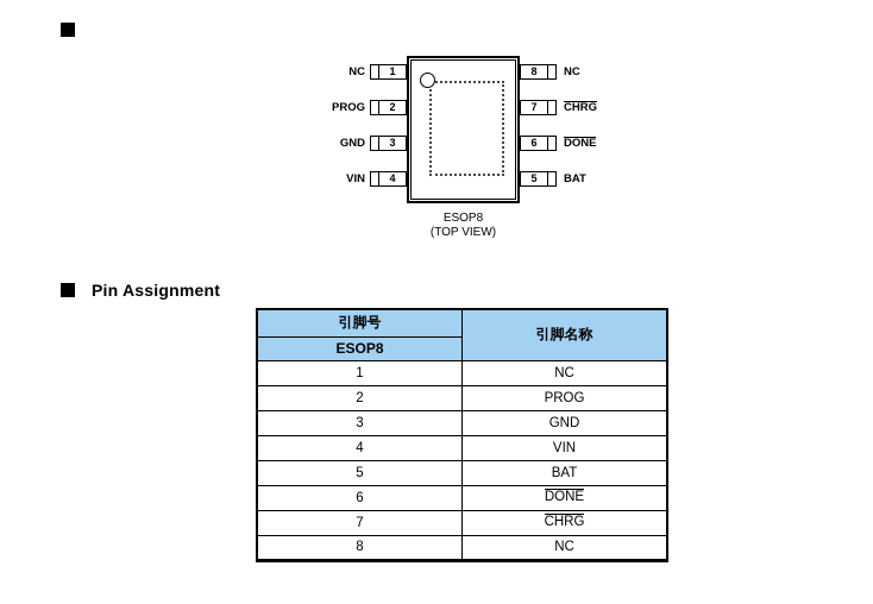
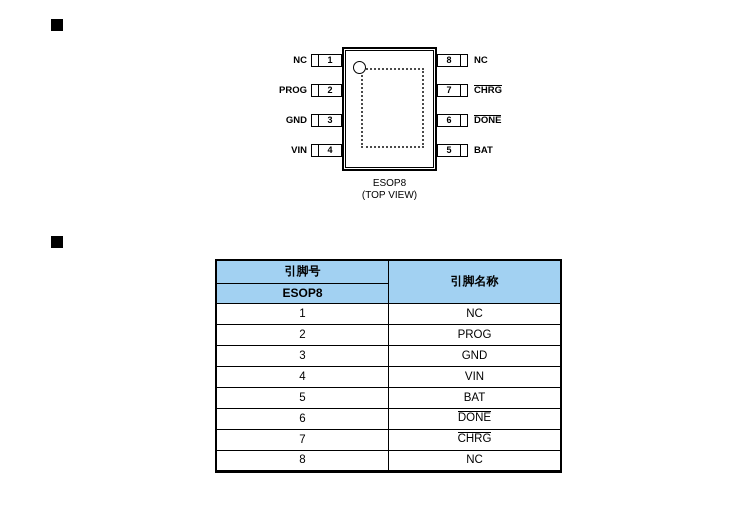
  1
  2
  3
  4
  NC
  PROG
  GND
  VIN
  8
  7
  6
  5
  NC
  CHRG
  DONE
  BAT
  ESOP8
  (TOP VIEW)
- Pin Assignment
  引脚号	引脚名称
  ESOP8
  1	NC
  2	PROG
  3	GND
  4	VIN
  5	BAT
  6	DONE
  7	CHRG
  8	NC
